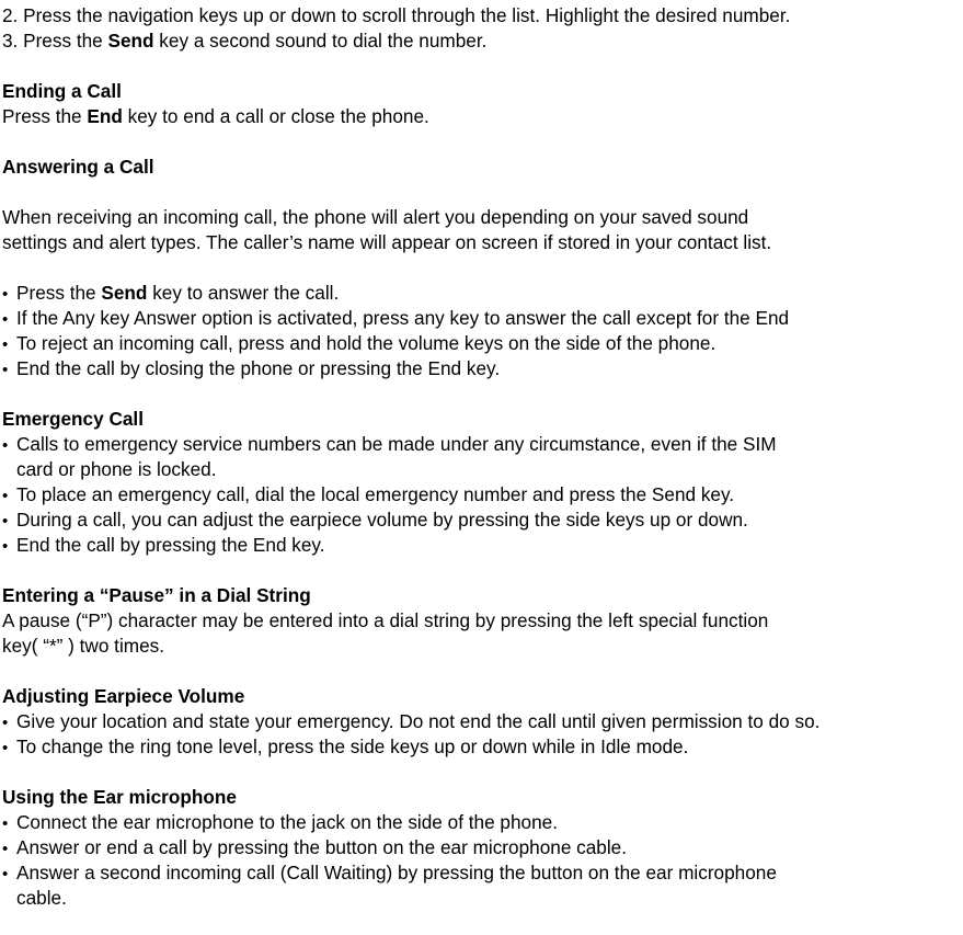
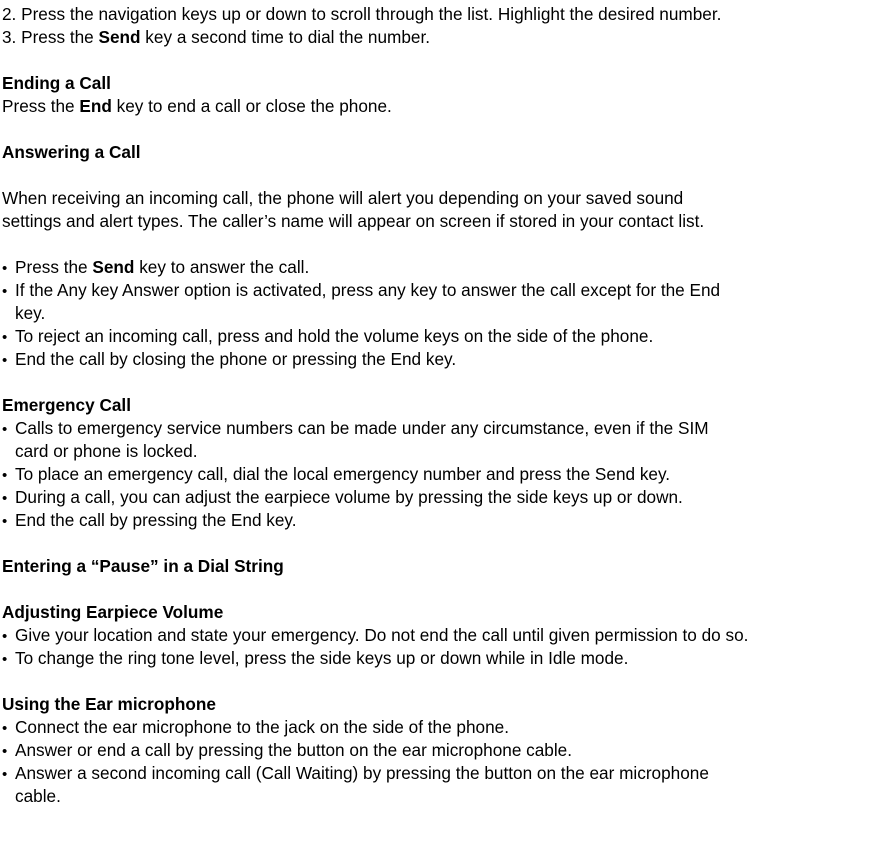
  2. Press the navigation keys up or down to scroll through the list. Highlight the desired number.
- 3. Press the Send key a second sound to dial the number.
+ 3. Press the Send key a second time to dial the number.
  Ending a Call
  Press the End key to end a call or close the phone.
  Answering a Call
  When receiving an incoming call, the phone will alert you depending on your saved sound
  settings and alert types. The caller’s name will appear on screen if stored in your contact list.
  • Press the Send key to answer the call.
  • If the Any key Answer option is activated, press any key to answer the call except for the End
+ key.
  • To reject an incoming call, press and hold the volume keys on the side of the phone.
  • End the call by closing the phone or pressing the End key.
  Emergency Call
  • Calls to emergency service numbers can be made under any circumstance, even if the SIM
  card or phone is locked.
  • To place an emergency call, dial the local emergency number and press the Send key.
  • During a call, you can adjust the earpiece volume by pressing the side keys up or down.
  • End the call by pressing the End key.
  Entering a “Pause” in a Dial String
- A pause (“P”) character may be entered into a dial string by pressing the left special function
- key( “*” ) two times.
  Adjusting Earpiece Volume
  • Give your location and state your emergency. Do not end the call until given permission to do so.
  • To change the ring tone level, press the side keys up or down while in Idle mode.
  Using the Ear microphone
  • Connect the ear microphone to the jack on the side of the phone.
  • Answer or end a call by pressing the button on the ear microphone cable.
  • Answer a second incoming call (Call Waiting) by pressing the button on the ear microphone
  cable.
